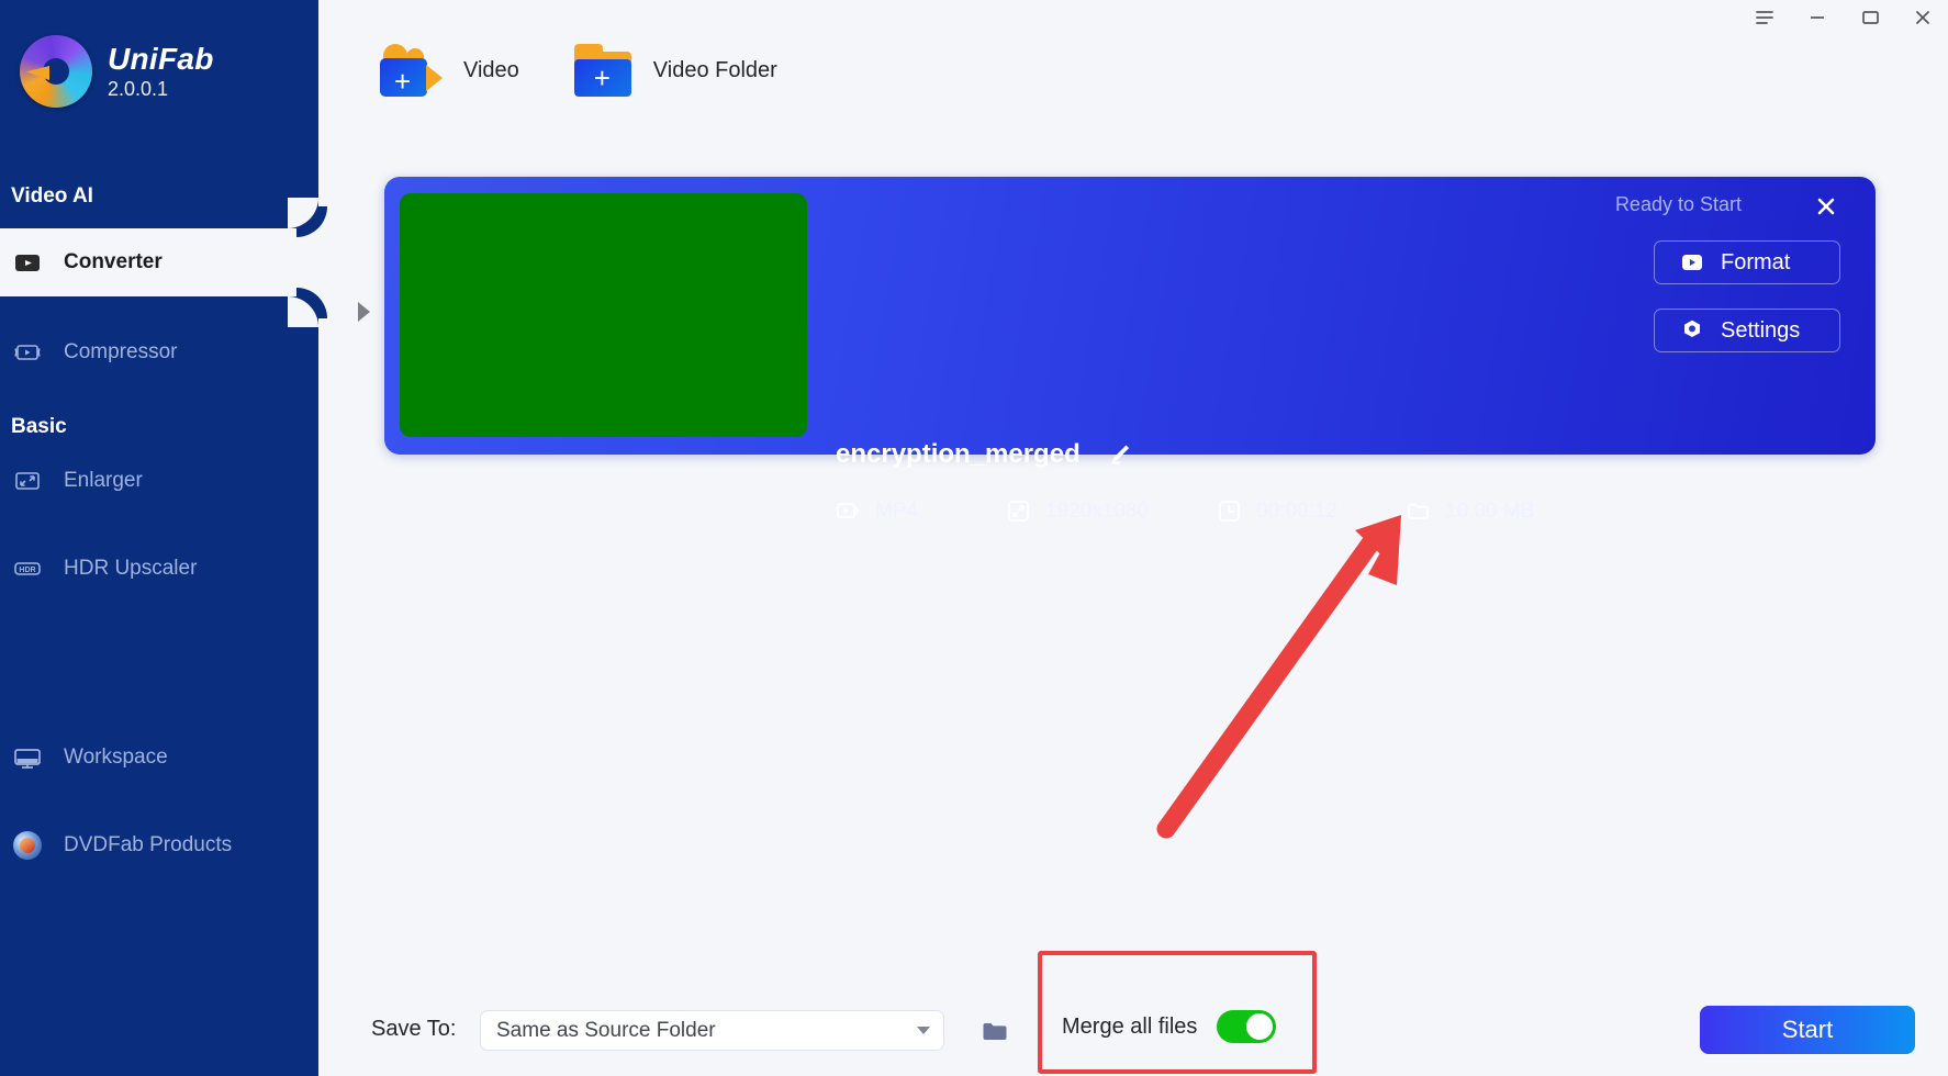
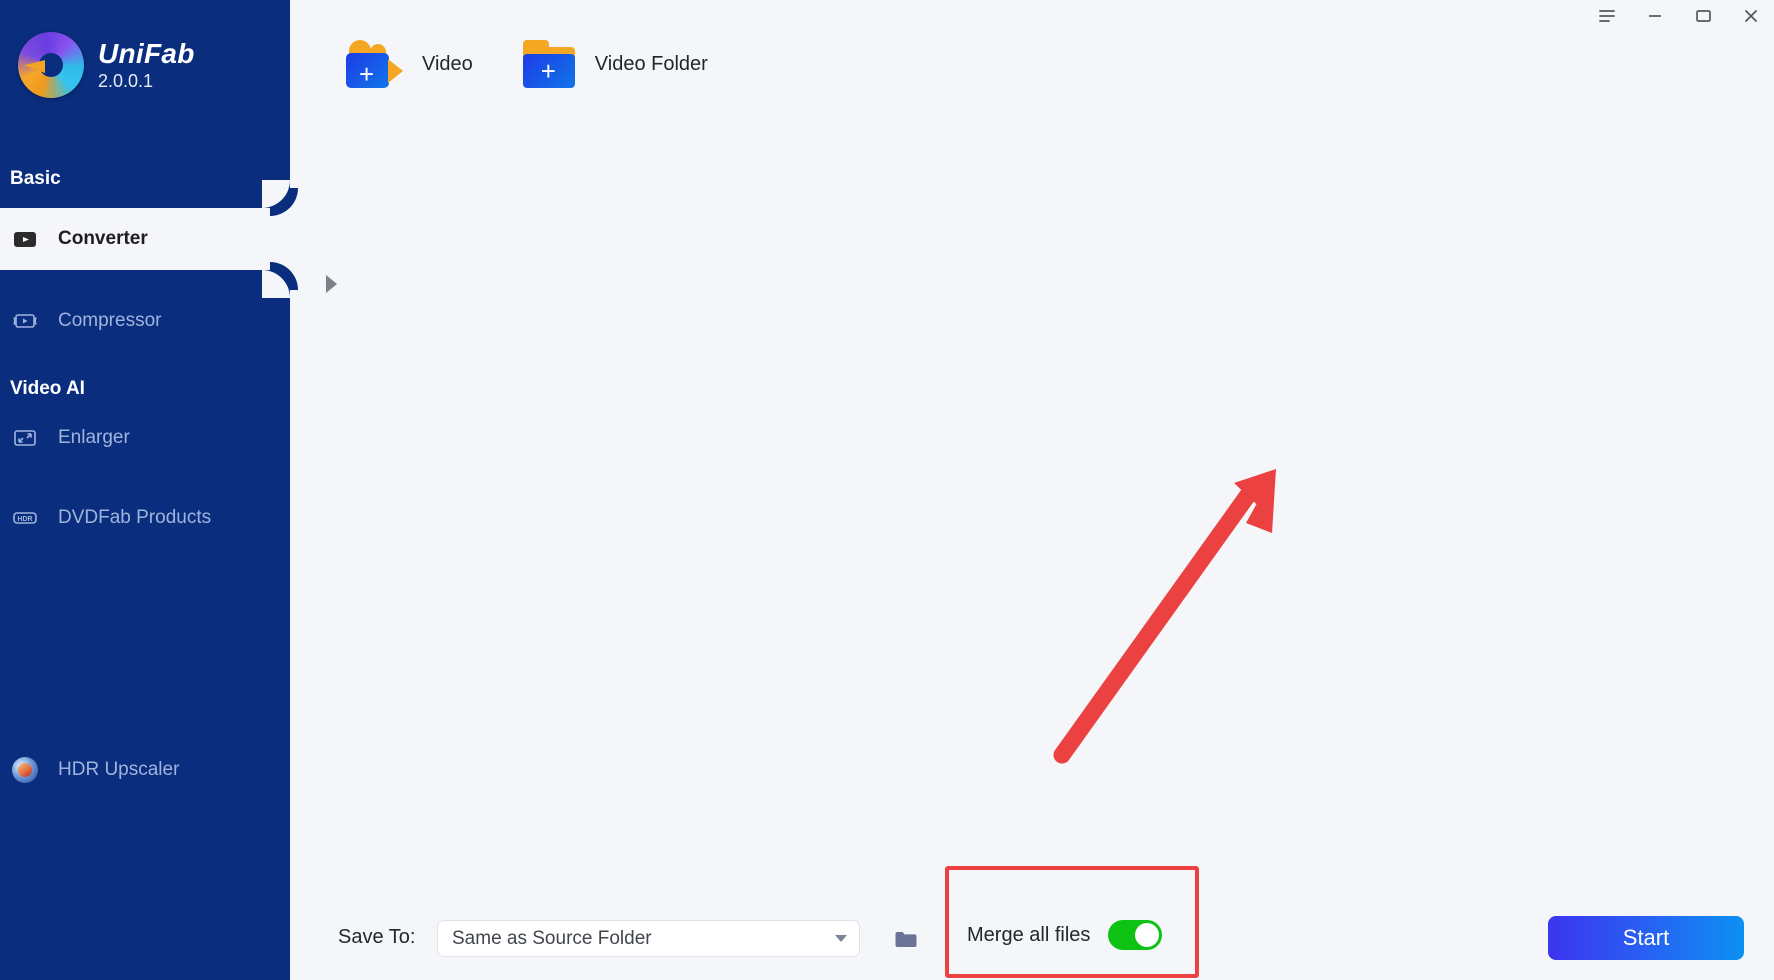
  UniFab
  2.0.0.1
- Video AI
+ Basic
  Converter
  Compressor
- Basic
+ Video AI
  Enlarger
- HDR Upscaler
+ DVDFab Products
- Workspace
- DVDFab Products
+ HDR Upscaler
  +
  Video
  +
  Video Folder
- Ready to Start
- encryption_merged
- Format
- Settings
  Save To:
  Same as Source Folder
  Merge all files
  Start
